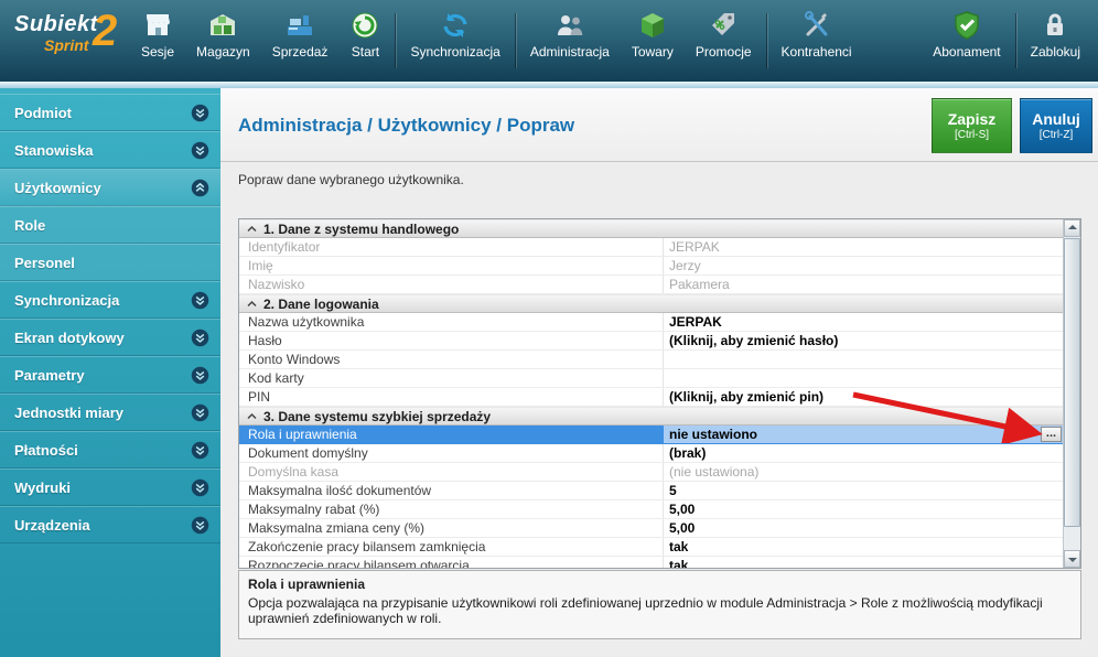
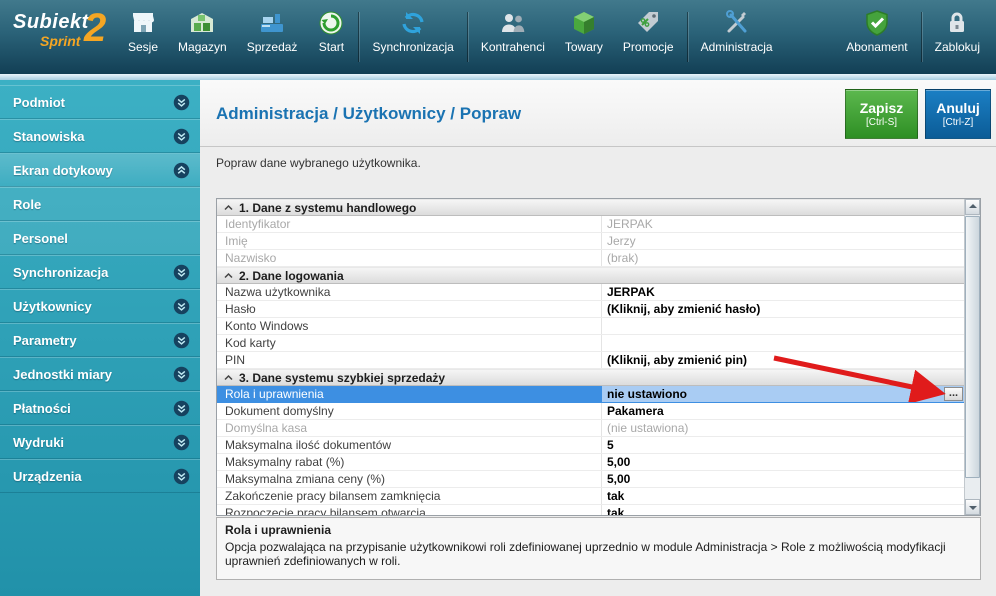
  Subiekt
  Sprint
  2
  Sesje
  Magazyn
  Sprzedaż
  Start
  Synchronizacja
- Administracja
+ Kontrahenci
  Towary
  Promocje
- Kontrahenci
+ Administracja
  Abonament
  Zablokuj
  Podmiot
  Stanowiska
- Użytkownicy
+ Ekran dotykowy
  Role
  Personel
  Synchronizacja
- Ekran dotykowy
+ Użytkownicy
  Parametry
  Jednostki miary
  Płatności
  Wydruki
  Urządzenia
  Administracja / Użytkownicy / Popraw
  Zapisz
  [Ctrl-S]
  Anuluj
  [Ctrl-Z]
  Popraw dane wybranego użytkownika.
  1. Dane z systemu handlowego
  Identyfikator
  JERPAK
  Imię
  Jerzy
  Nazwisko
- Pakamera
+ (brak)
  2. Dane logowania
  Nazwa użytkownika
  JERPAK
  Hasło
  (Kliknij, aby zmienić hasło)
  Konto Windows
  Kod karty
  PIN
  (Kliknij, aby zmienić pin)
  3. Dane systemu szybkiej sprzedaży
  Rola i uprawnienia
  nie ustawiono
  ...
  Dokument domyślny
- (brak)
+ Pakamera
  Domyślna kasa
  (nie ustawiona)
  Maksymalna ilość dokumentów
  5
  Maksymalny rabat (%)
  5,00
  Maksymalna zmiana ceny (%)
  5,00
  Zakończenie pracy bilansem zamknięcia
  tak
  Rozpoczęcie pracy bilansem otwarcia
  tak
  Rola i uprawnienia
  Opcja pozwalająca na przypisanie użytkownikowi roli zdefiniowanej uprzednio w module Administracja > Role z możliwością modyfikacji uprawnień zdefiniowanych w roli.
